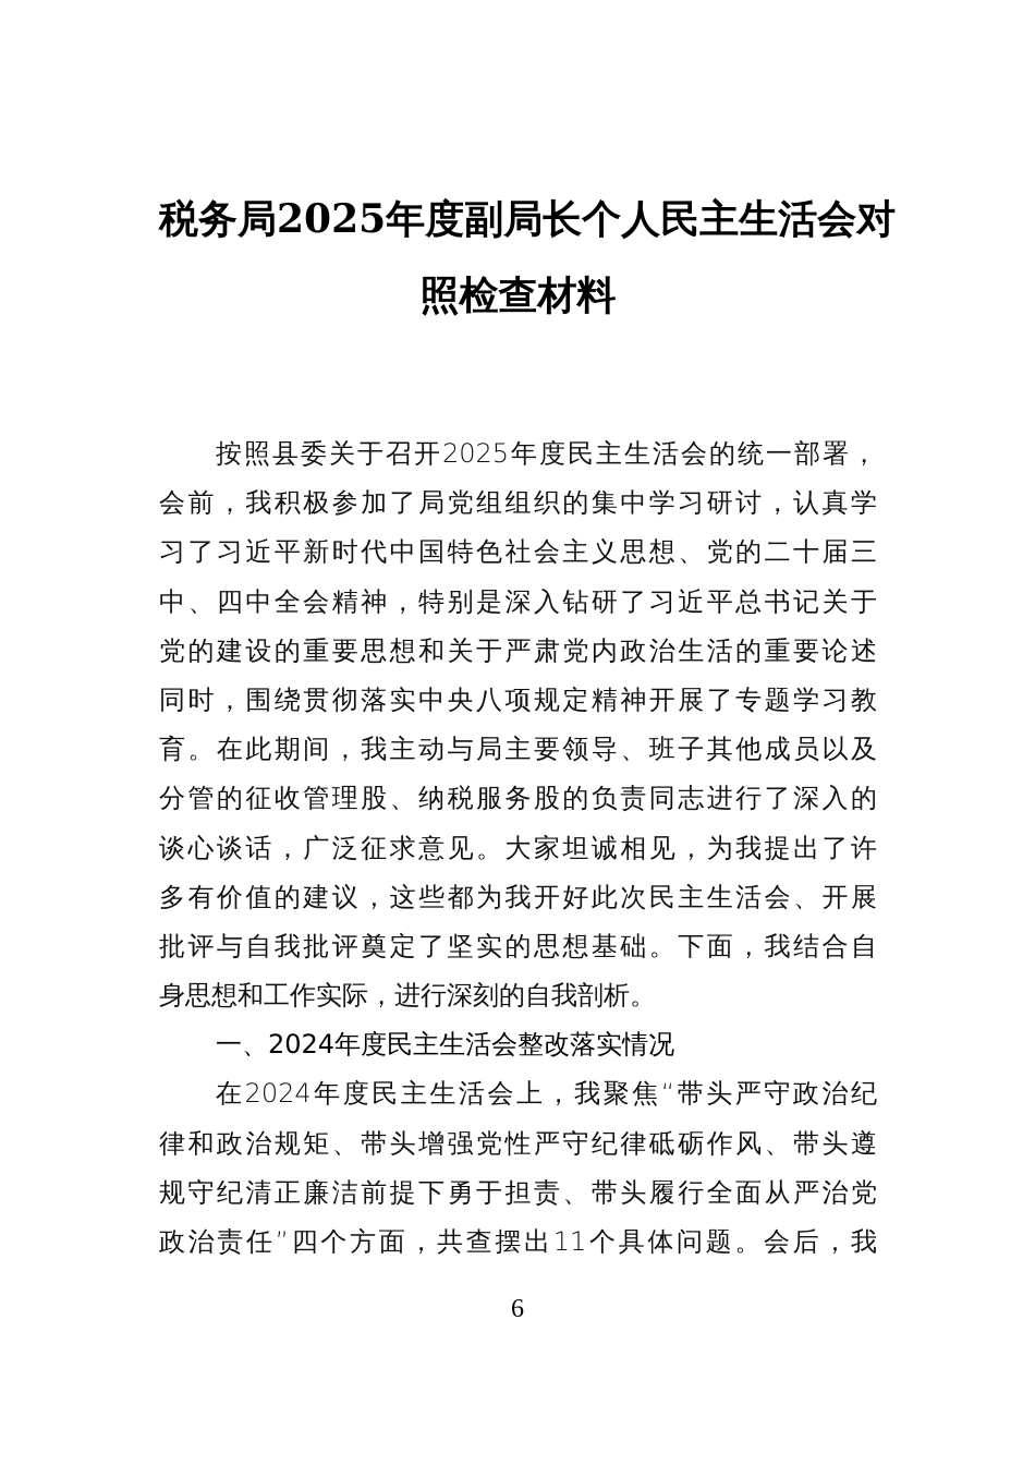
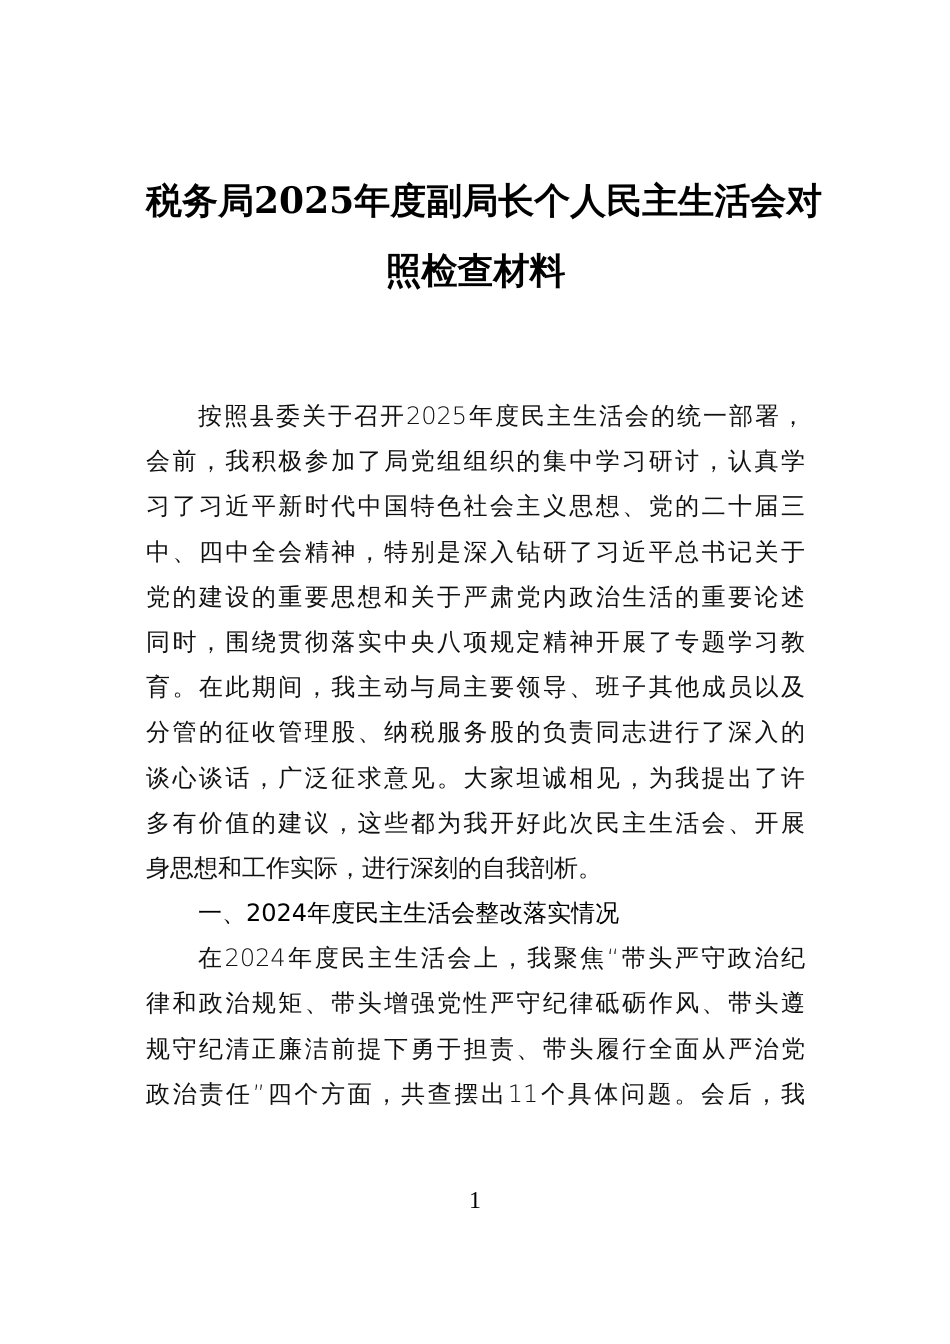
  税务局2025年度副局长个人民主生活会对
  照检查材料
  按照县委关于召开2025年度民主生活会的统一部署，
  会前，我积极参加了局党组组织的集中学习研讨，认真学
  习了习近平新时代中国特色社会主义思想、党的二十届三
  中、四中全会精神，特别是深入钻研了习近平总书记关于
  党的建设的重要思想和关于严肃党内政治生活的重要论述
  同时，围绕贯彻落实中央八项规定精神开展了专题学习教
  育。在此期间，我主动与局主要领导、班子其他成员以及
  分管的征收管理股、纳税服务股的负责同志进行了深入的
  谈心谈话，广泛征求意见。大家坦诚相见，为我提出了许
  多有价值的建议，这些都为我开好此次民主生活会、开展
- 批评与自我批评奠定了坚实的思想基础。下面，我结合自
  身思想和工作实际，进行深刻的自我剖析。
  一、2024年度民主生活会整改落实情况
  在2024年度民主生活会上，我聚焦“带头严守政治纪
  律和政治规矩、带头增强党性严守纪律砥砺作风、带头遵
  规守纪清正廉洁前提下勇于担责、带头履行全面从严治党
  政治责任”四个方面，共查摆出11个具体问题。会后，我
- 6
+ 1
